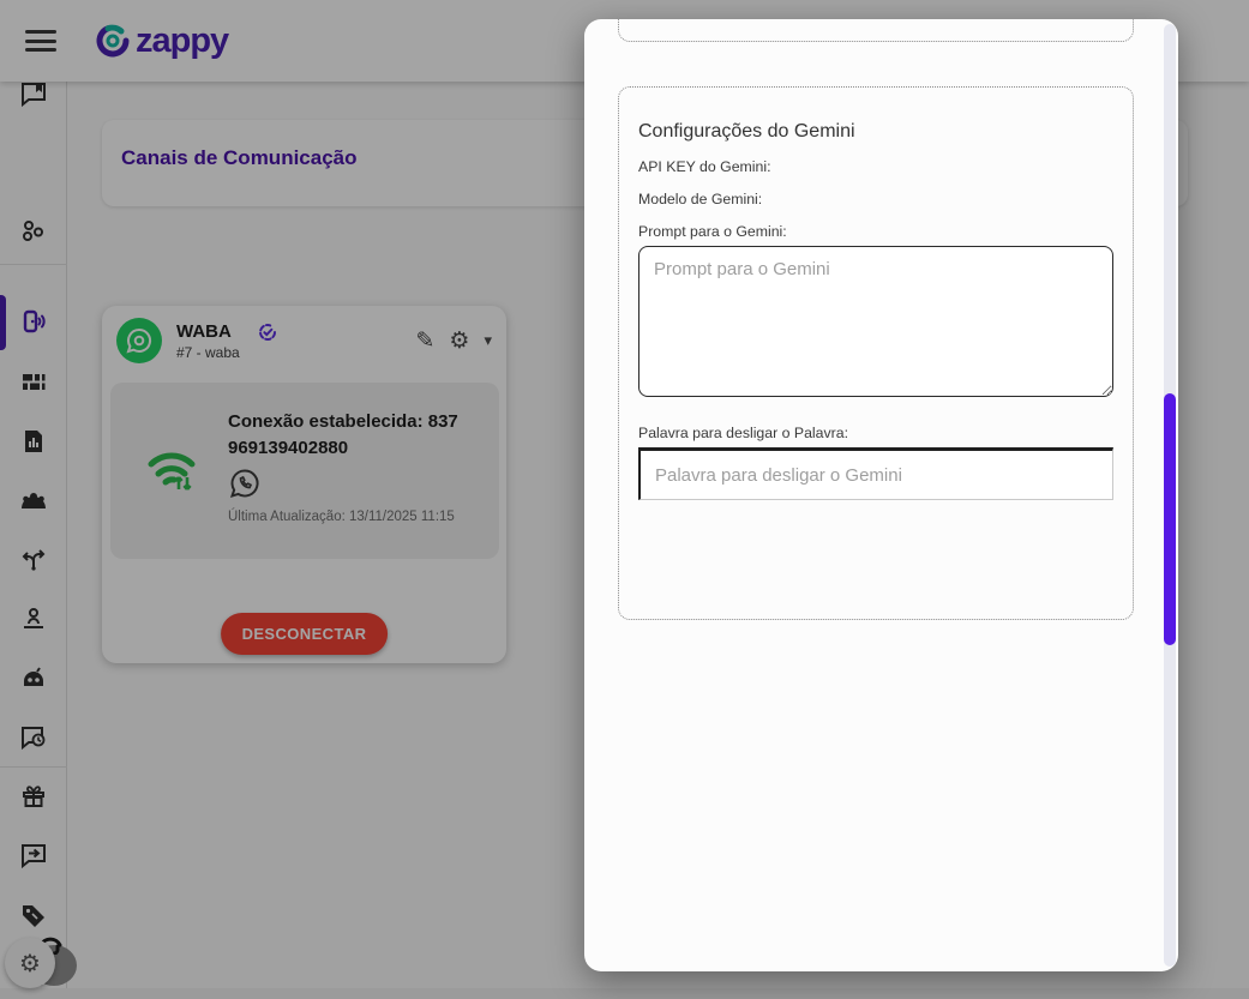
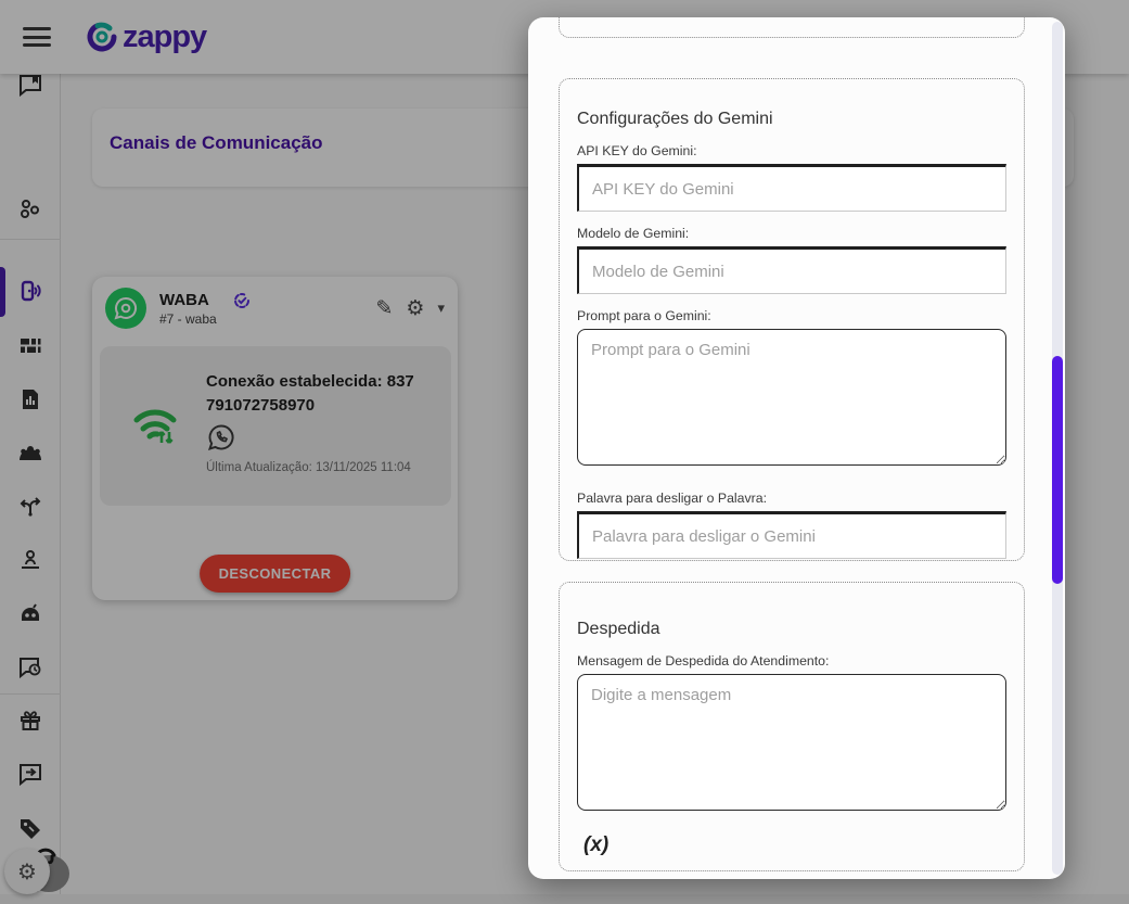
  zappy
  Canais de Comunicação
  WABA
  #7 - waba
  ✎
  ⚙
  ▾
- Conexão estabelecida: 837 969139402880
+ Conexão estabelecida: 837 791072758970
- Última Atualização: 13/11/2025 11:15
+ Última Atualização: 13/11/2025 11:04
  DESCONECTAR
  ⚙
  Configurações do Gemini
  API KEY do Gemini:
+ API KEY do Gemini
  Modelo de Gemini:
+ Modelo de Gemini
  Prompt para o Gemini:
  Prompt para o Gemini
  Palavra para desligar o Palavra:
  Palavra para desligar o Gemini
+ Despedida
+ Mensagem de Despedida do Atendimento:
+ Digite a mensagem (x)
